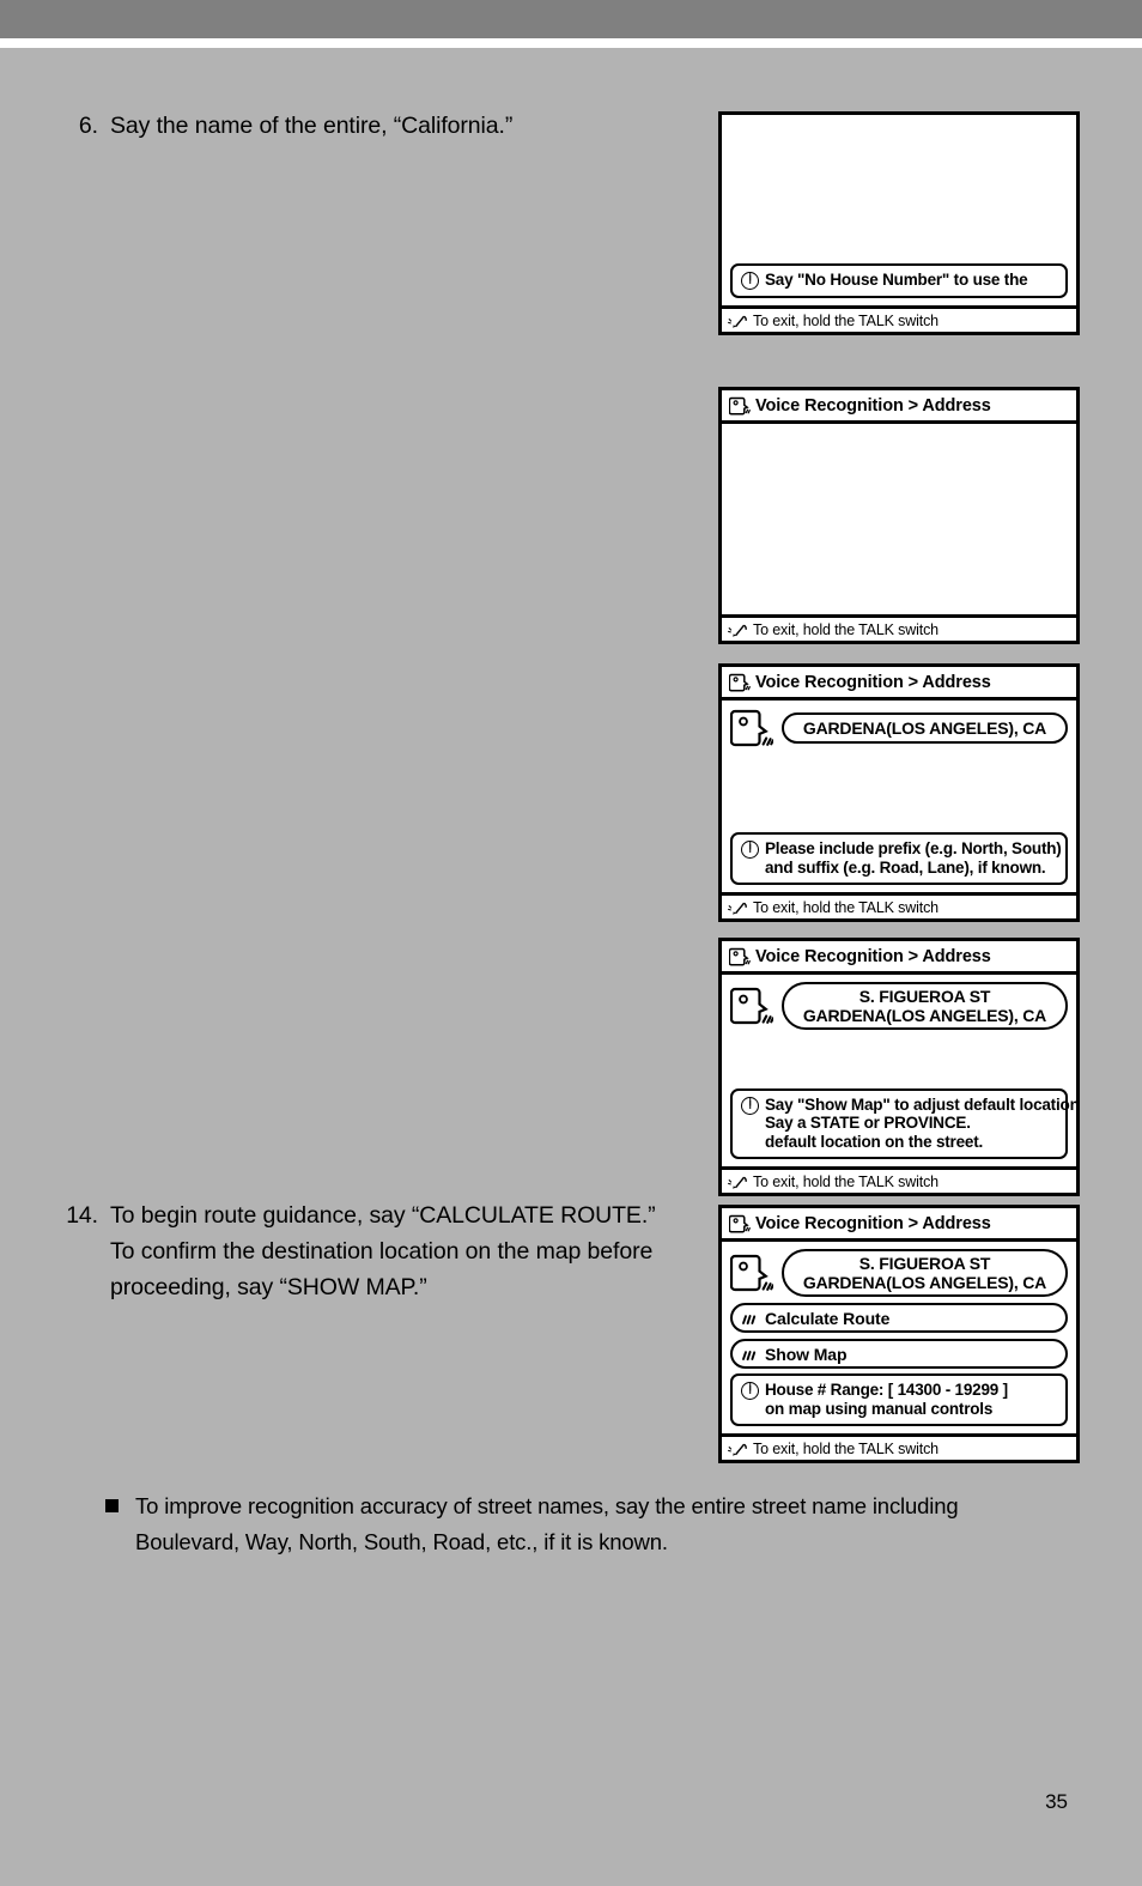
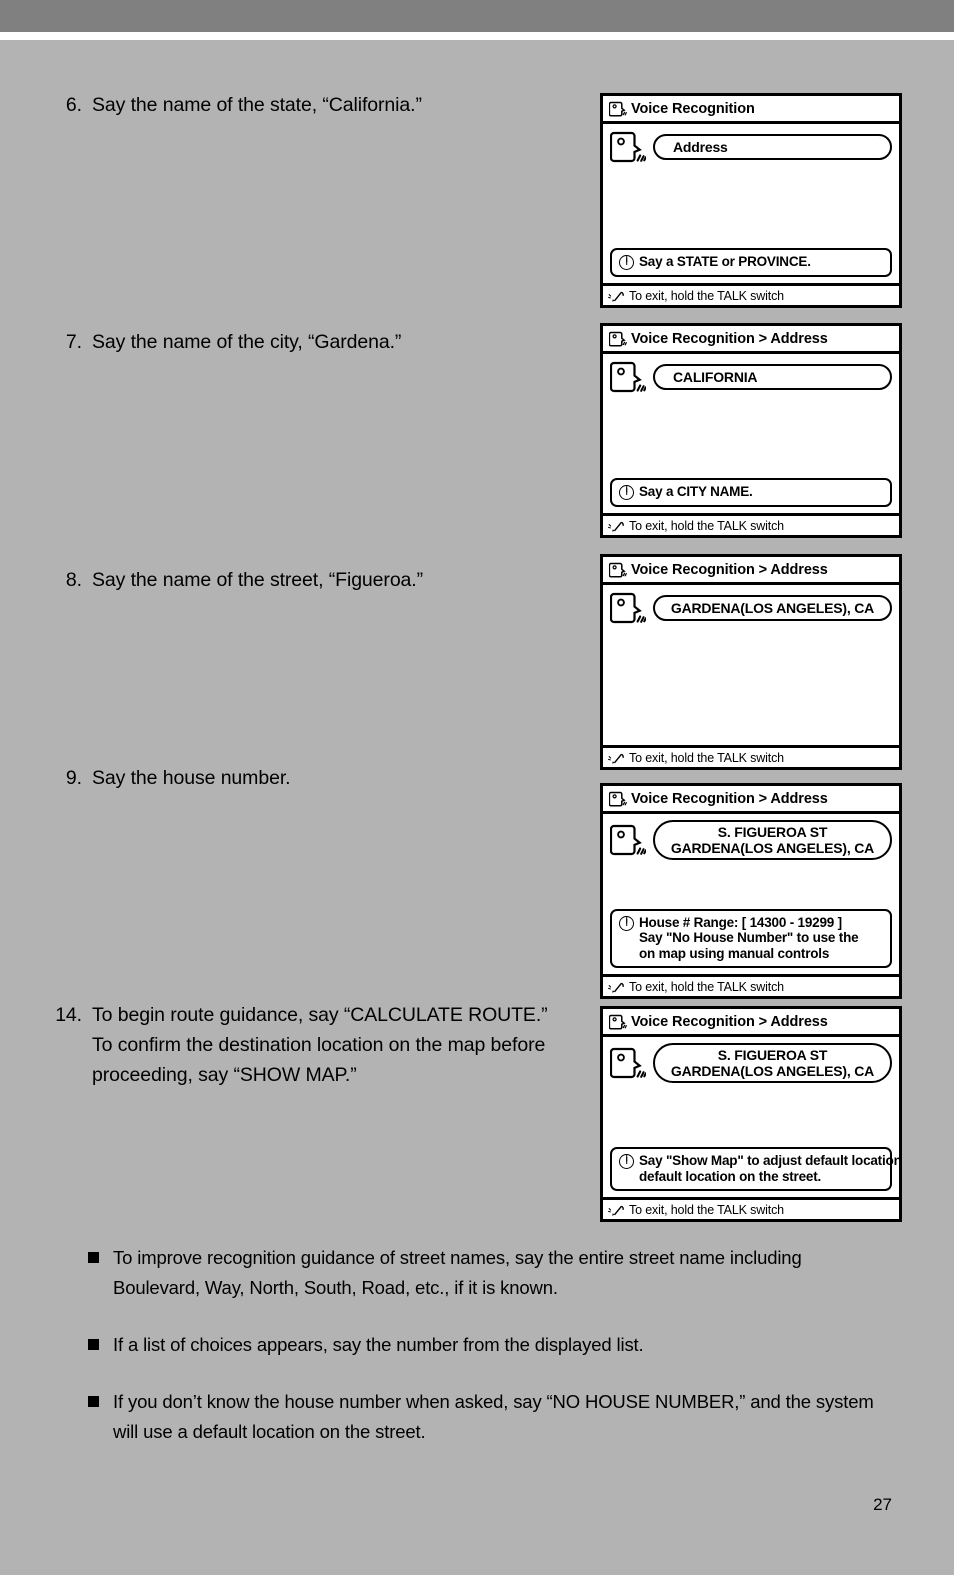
  6.
- Say the name of the entire, “California.”
+ Say the name of the state, “California.”
+ 7.
+ Say the name of the city, “Gardena.”
+ 8.
+ Say the name of the street, “Figueroa.”
+ 9.
+ Say the house number.
  14.
  To begin route guidance, say “CALCULATE ROUTE.” To confirm the destination location on the map before proceeding, say “SHOW MAP.”
+ Voice Recognition
+ Address
- Say "No House Number" to use the
+ Say a STATE or PROVINCE.
  To exit, hold the TALK switch
  Voice Recognition > Address
+ CALIFORNIA
+ Say a CITY NAME.
  To exit, hold the TALK switch
  Voice Recognition > Address
  GARDENA(LOS ANGELES), CA
- Please include prefix (e.g. North, South)
- and suffix (e.g. Road, Lane), if known.
  To exit, hold the TALK switch
  Voice Recognition > Address
  S. FIGUEROA ST
  GARDENA(LOS ANGELES), CA
- Say "Show Map" to adjust default location
+ House # Range: [ 14300 - 19299 ]
- Say a STATE or PROVINCE.
+ Say "No House Number" to use the
- default location on the street.
+ on map using manual controls
  To exit, hold the TALK switch
  Voice Recognition > Address
  S. FIGUEROA ST
  GARDENA(LOS ANGELES), CA
- Calculate Route
- Show Map
- House # Range: [ 14300 - 19299 ]
+ Say "Show Map" to adjust default location
- on map using manual controls
+ default location on the street.
  To exit, hold the TALK switch
- To improve recognition accuracy of street names, say the entire street name including Boulevard, Way, North, South, Road, etc., if it is known.
+ To improve recognition guidance of street names, say the entire street name including Boulevard, Way, North, South, Road, etc., if it is known.
+ If a list of choices appears, say the number from the displayed list.
+ If you don’t know the house number when asked, say “NO HOUSE NUMBER,” and the system will use a default location on the street.
- 35
+ 27
